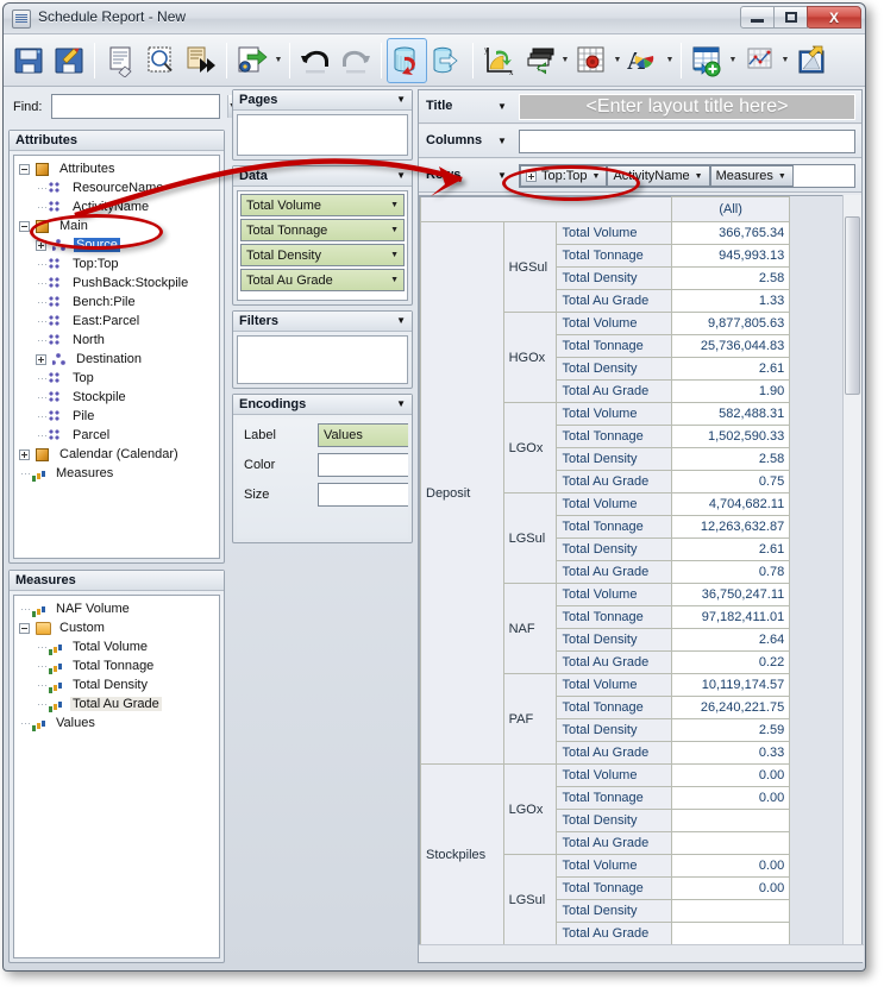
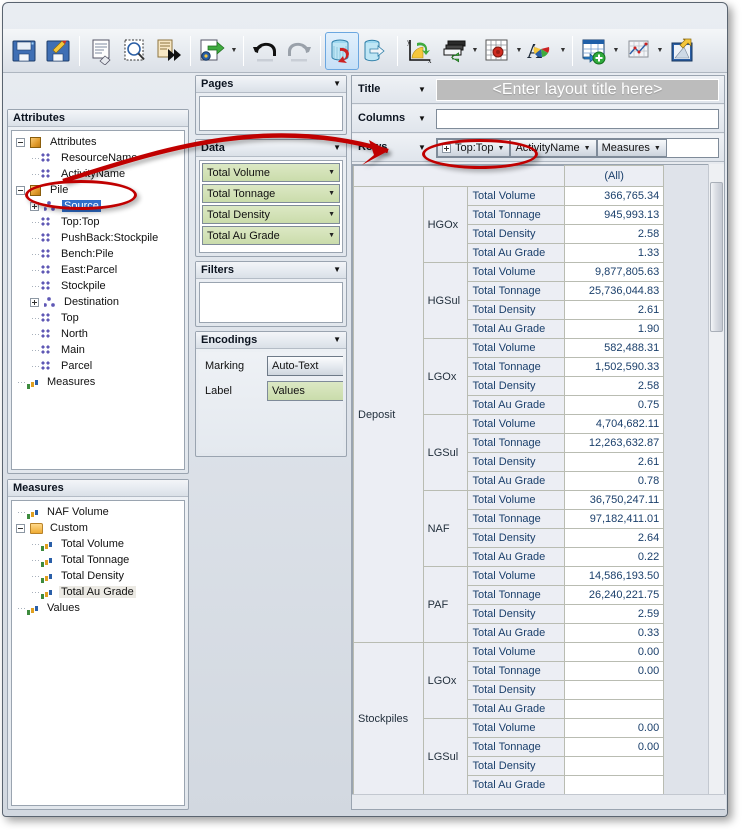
- Schedule Report - New
- X
  y
  x
- Find:
  Attributes
  Attributes
  ···
  ResourceNam
  ···
- Main
+ Pile
  Source
  ···
  Top:Top
  ···
  PushBack:Stockpile
  ···
  Bench:Pile
  ···
  East:Parcel
  ···
- North
+ Stockpile
  Destination
  ···
  Top
  ···
- Stockpile
+ North
  ···
- Pile
+ Main
  ···
  Parcel
- Calendar (Calendar)
  ···
  Measures
  Measures
  ···
  NAF Volume
  Custom
  ···
  Total Volume
  ···
  Total Tonnage
  ···
  Total Density
  ···
  Total Au Grade
  ···
  Values
  Pages
  ▼
  Data
  ▼
  Total Volume
  Total Tonnage
  Total Density
  Total Au Grade
  Filters
  ▼
  Encodings
  ▼
+ Marking
+ Auto-Text
  Label
  Values
- Color
- Size
  Title
  ▼
  <Enter layout title here>
  Columns
  ▼
  ▼
  Top:Top
  ActivityName
  Measures
  	(All)
- Deposit	HGSul	Total Volume	366,765.34
+ Deposit	HGOx	Total Volume	366,765.34
  Total Tonnage	945,993.13
  Total Density	2.58
  Total Au Grade	1.33
- HGOx	Total Volume	9,877,805.63
+ HGSul	Total Volume	9,877,805.63
  Total Tonnage	25,736,044.83
  Total Density	2.61
  Total Au Grade	1.90
  LGOx	Total Volume	582,488.31
  Total Tonnage	1,502,590.33
  Total Density	2.58
  Total Au Grade	0.75
  LGSul	Total Volume	4,704,682.11
  Total Tonnage	12,263,632.87
  Total Density	2.61
  Total Au Grade	0.78
  NAF	Total Volume	36,750,247.11
  Total Tonnage	97,182,411.01
  Total Density	2.64
  Total Au Grade	0.22
- PAF	Total Volume	10,119,174.57
+ PAF	Total Volume	14,586,193.50
  Total Tonnage	26,240,221.75
  Total Density	2.59
  Total Au Grade	0.33
  Stockpiles	LGOx	Total Volume	0.00
  Total Tonnage	0.00
  Total Density
  Total Au Grade
  LGSul	Total Volume	0.00
  Total Tonnage	0.00
  Total Density
  Total Au Grade
